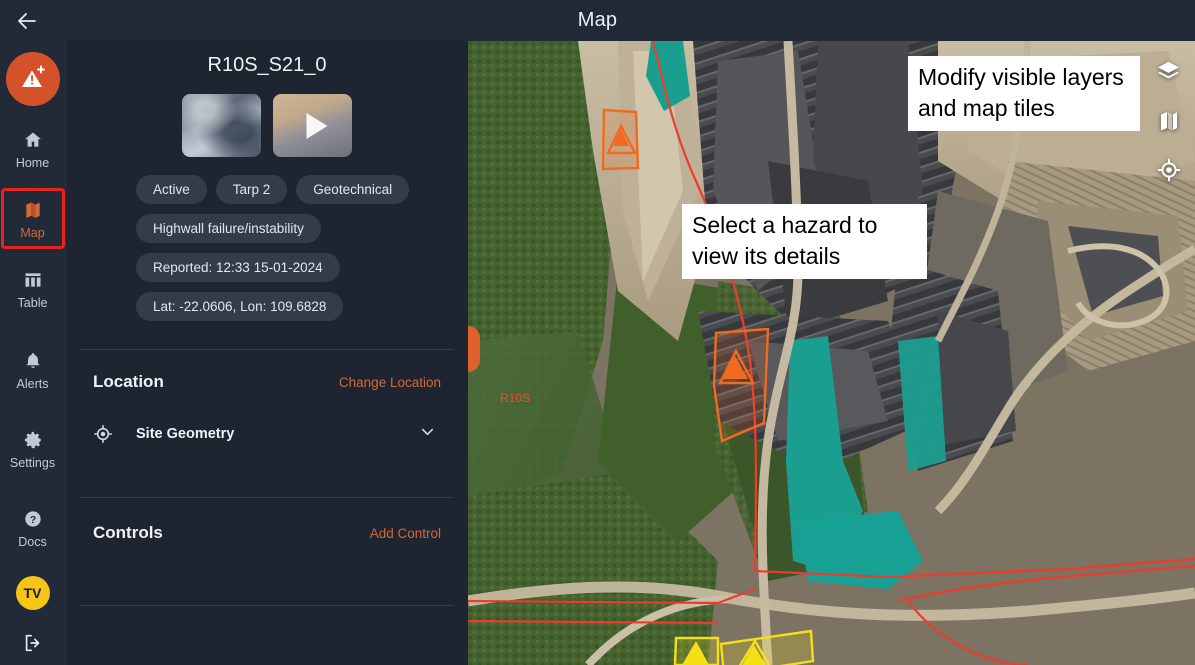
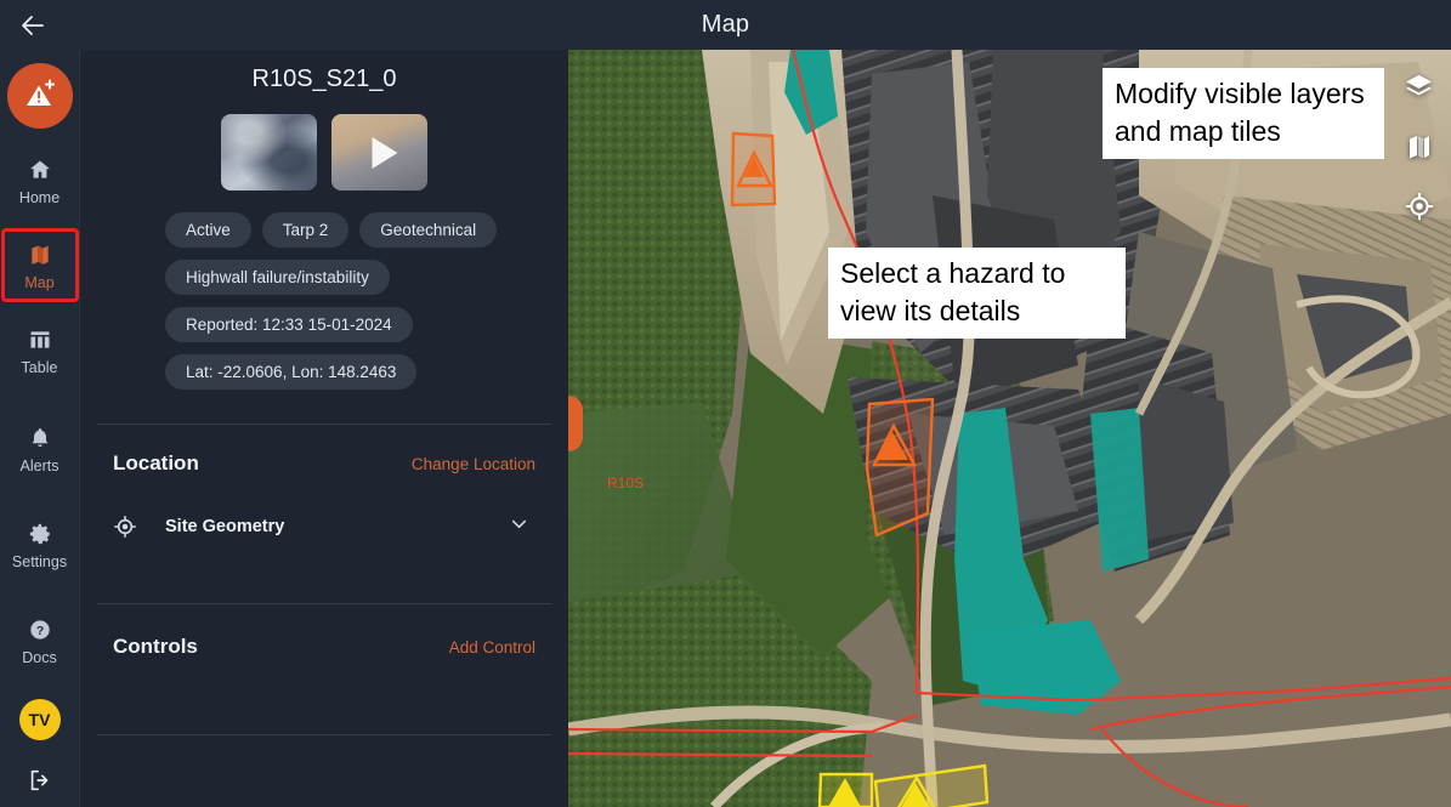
  Map
  Home
  Map
  Table
  Alerts
  Settings
  ?
  Docs
  TV
  R10S_S21_0
  Active
  Tarp 2
  Geotechnical
  Highwall failure/instability
  Reported: 12:33 15-01-2024
- Lat: -22.0606, Lon: 109.6828
+ Lat: -22.0606, Lon: 148.2463
  Location
  Change Location
  Site Geometry
  Controls
  Add Control
  R10S
  Modify visible layers and map tiles
  Select a hazard to view its details
